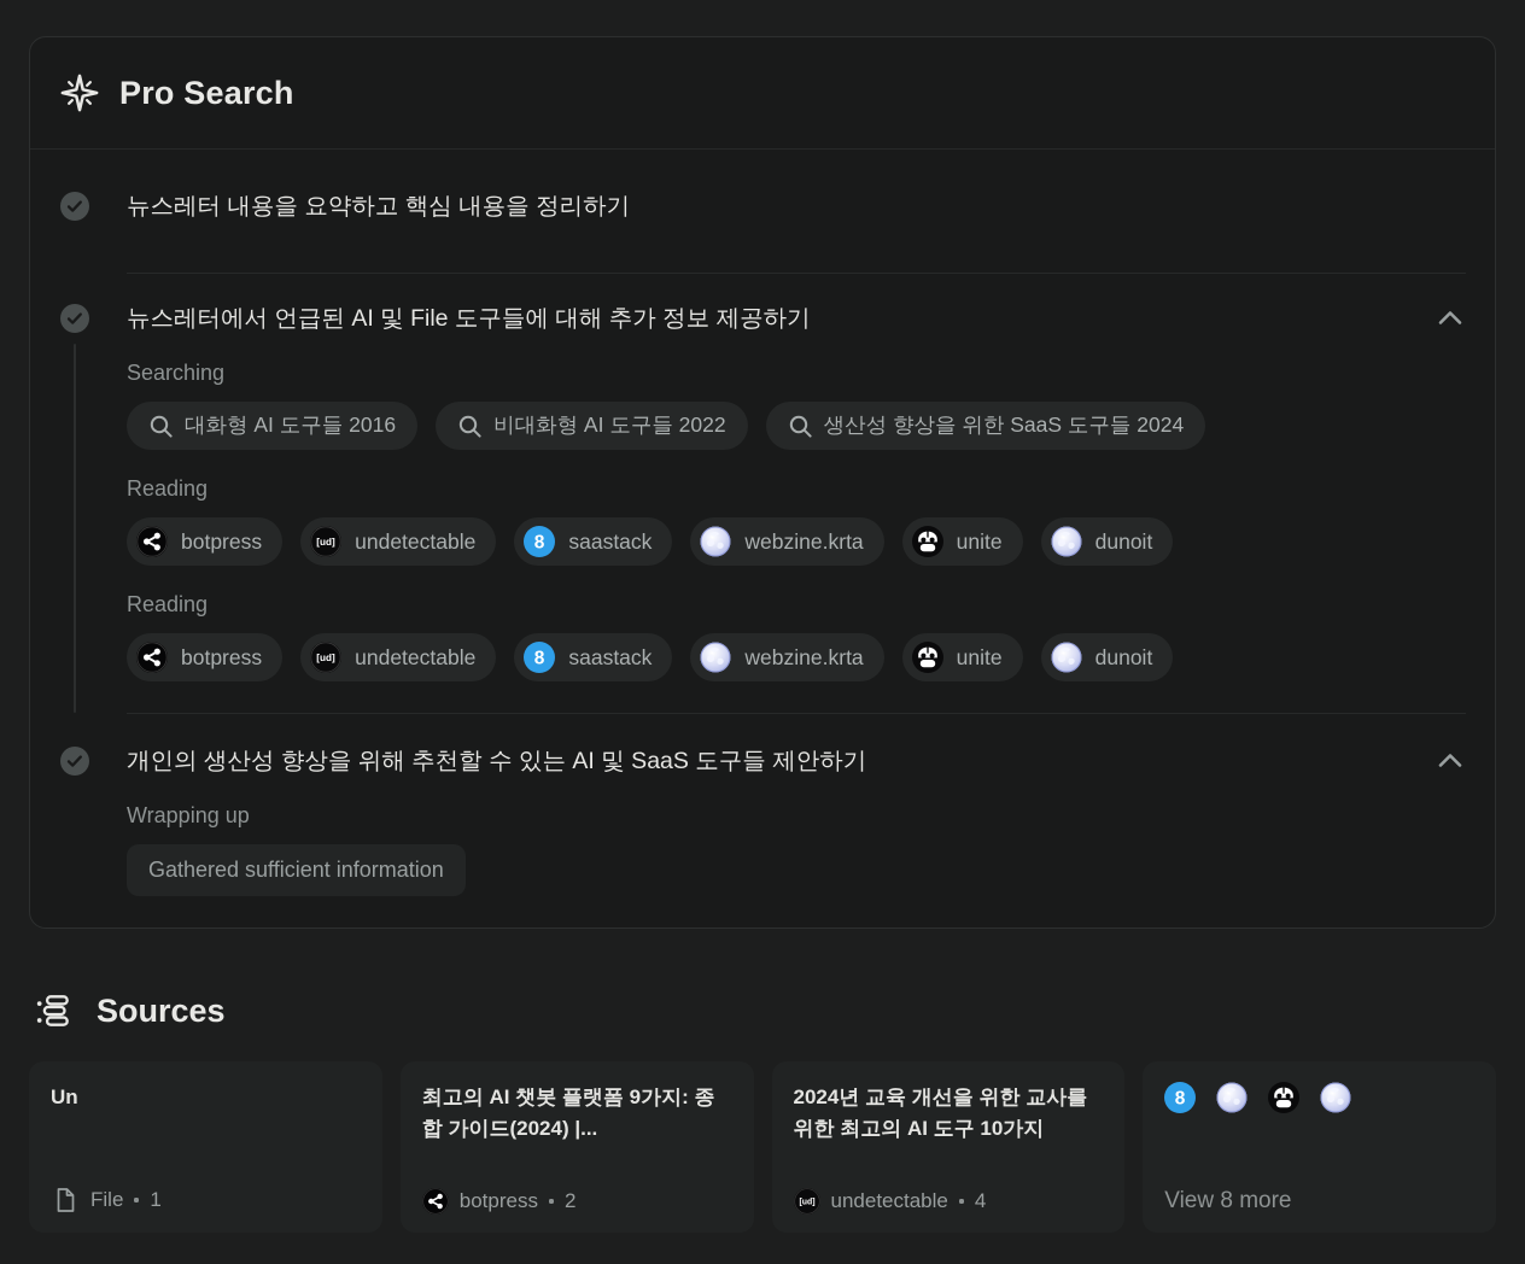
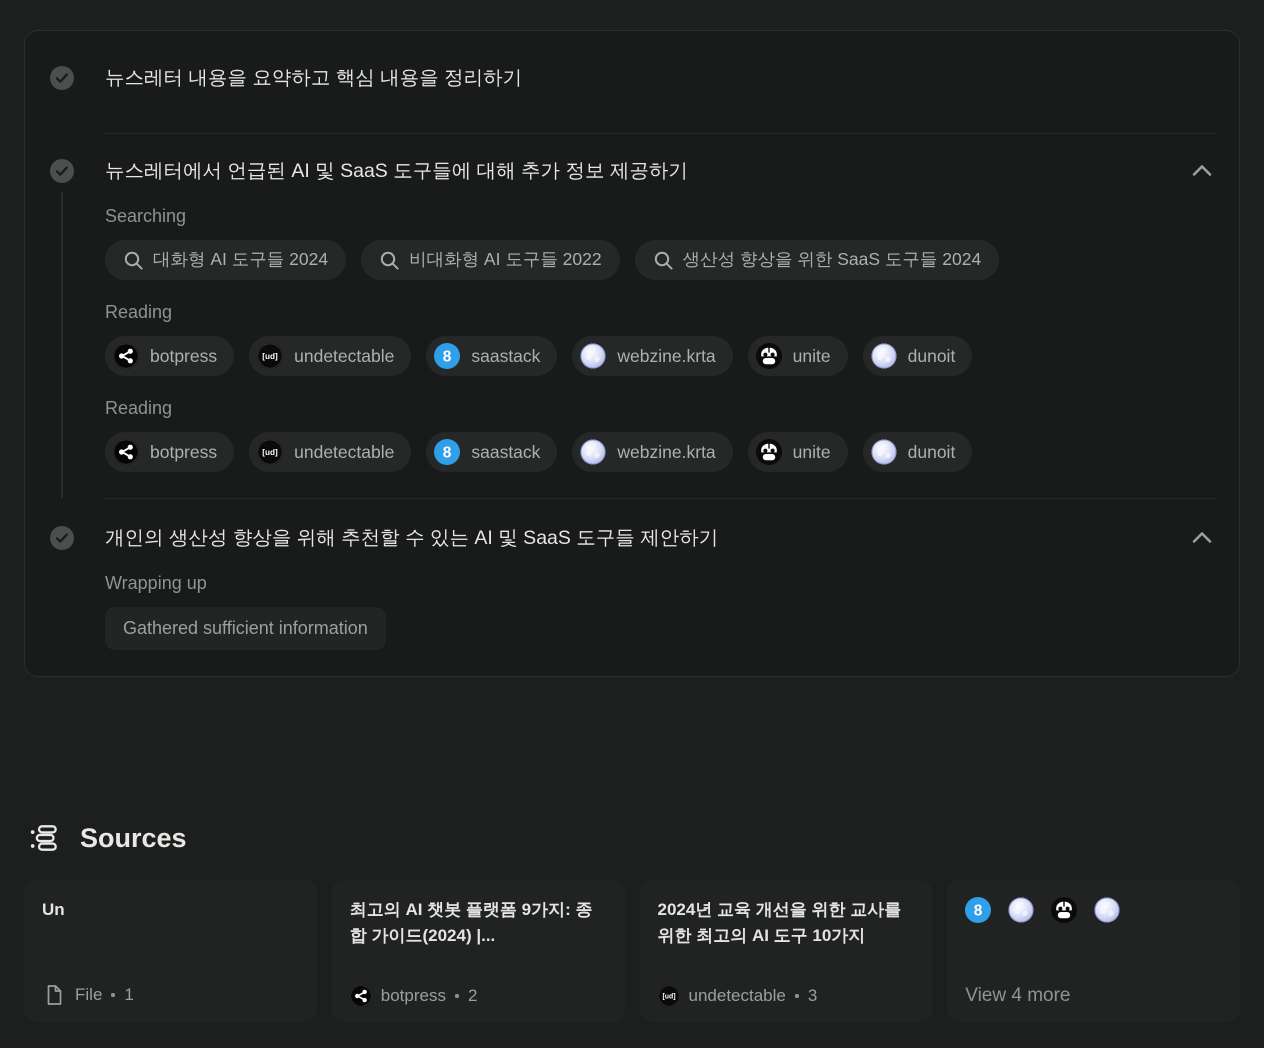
- Pro Search
  뉴스레터 내용을 요약하고 핵심 내용을 정리하기
- 뉴스레터에서 언급된 AI 및 File 도구들에 대해 추가 정보 제공하기
+ 뉴스레터에서 언급된 AI 및 SaaS 도구들에 대해 추가 정보 제공하기
  Searching
- 대화형 AI 도구들 2016
+ 대화형 AI 도구들 2024
  비대화형 AI 도구들 2022
  생산성 향상을 위한 SaaS 도구들 2024
  Reading
  botpress
  undetectable
  saastack
  webzine.krta
  unite
  dunoit
  Reading
  botpress
  undetectable
  saastack
  webzine.krta
  unite
  dunoit
  개인의 생산성 향상을 위해 추천할 수 있는 AI 및 SaaS 도구들 제안하기
  Wrapping up
  Gathered sufficient information
  Sources
  Un
  File
  1
  최고의 AI 챗봇 플랫폼 9가지: 종합 가이드(2024) |...
  botpress
  2
  2024년 교육 개선을 위한 교사를 위한 최고의 AI 도구 10가지
  undetectable
- 4
+ 3
- View 8 more
+ View 4 more
